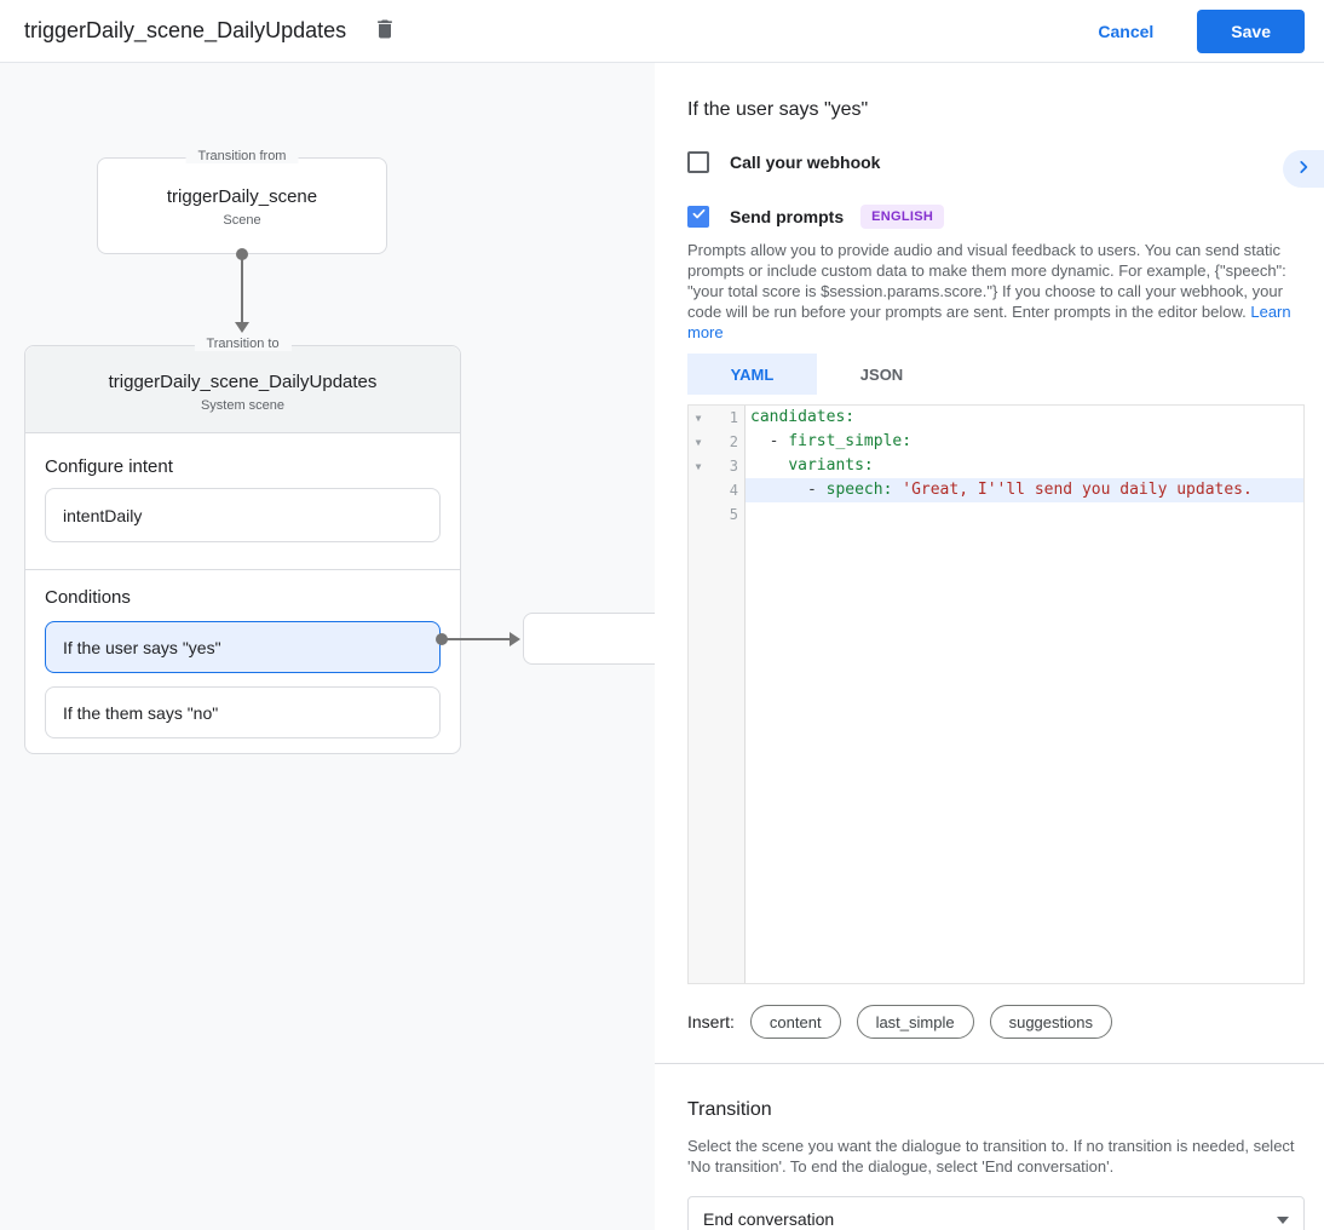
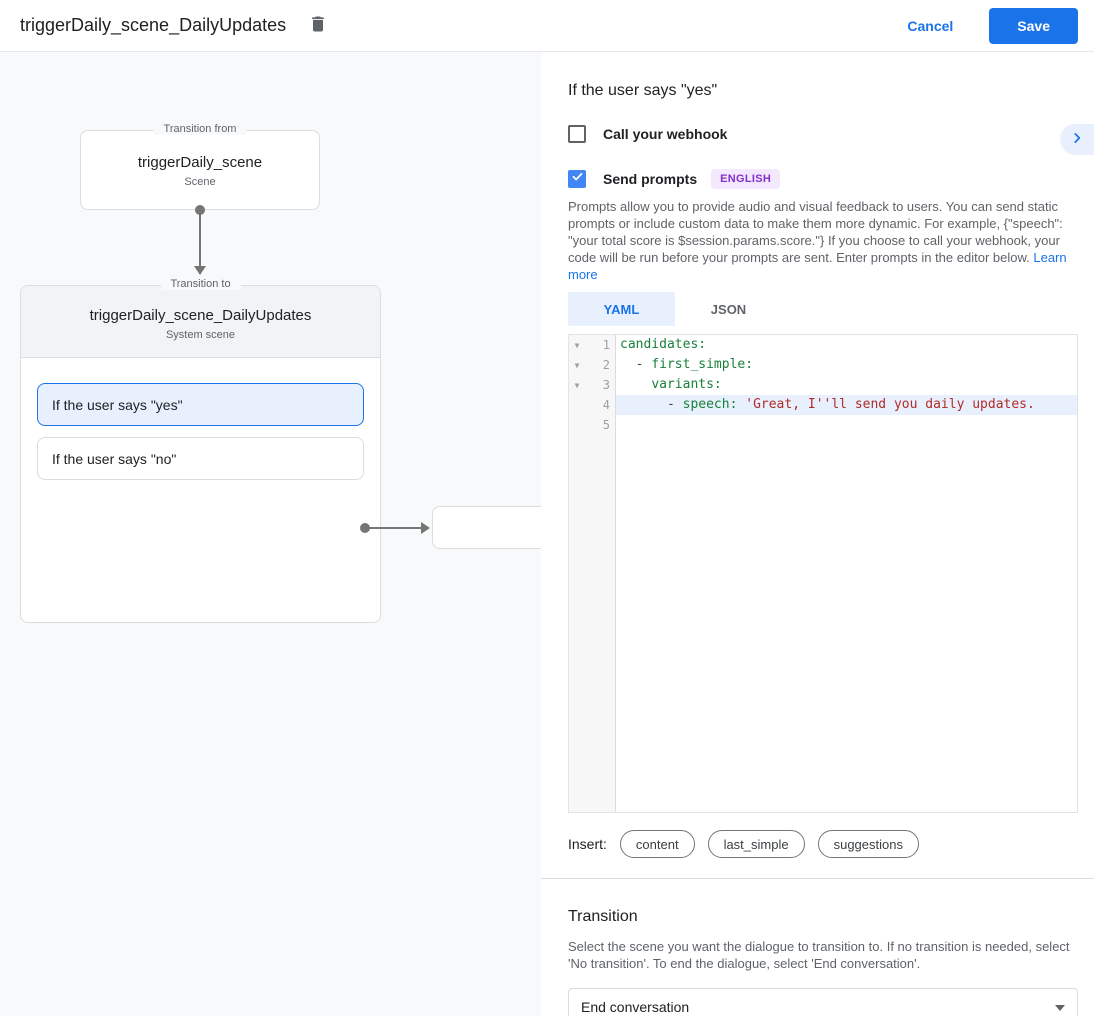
  triggerDaily_scene_DailyUpdates
  Cancel
  Save
  Transition from
  triggerDaily_scene
  Scene
  Transition to
  triggerDaily_scene_DailyUpdates
  System scene
- Configure intent
- intentDaily
- Conditions
  If the user says "yes"
- If the them says "no"
+ If the user says "no"
  If the user says "yes"
  Call your webhook
  Send prompts
  ENGLISH
  Prompts allow you to provide audio and visual feedback to users. You can send static prompts or include custom data to make them more dynamic. For example, {"speech": "your total score is $session.params.score."} If you choose to call your webhook, your code will be run before your prompts are sent. Enter prompts in the editor below. Learn more
  YAML
  JSON
  ▼
  1
  ▼
  2
  ▼
  3
  4
  5
  candidates:
  - first_simple:
  variants:
  - speech: 'Great, I''ll send you daily updates.
  Insert:
  content
  last_simple
  suggestions
  Transition
  Select the scene you want the dialogue to transition to. If no transition is needed, select 'No transition'. To end the dialogue, select 'End conversation'.
  End conversation
